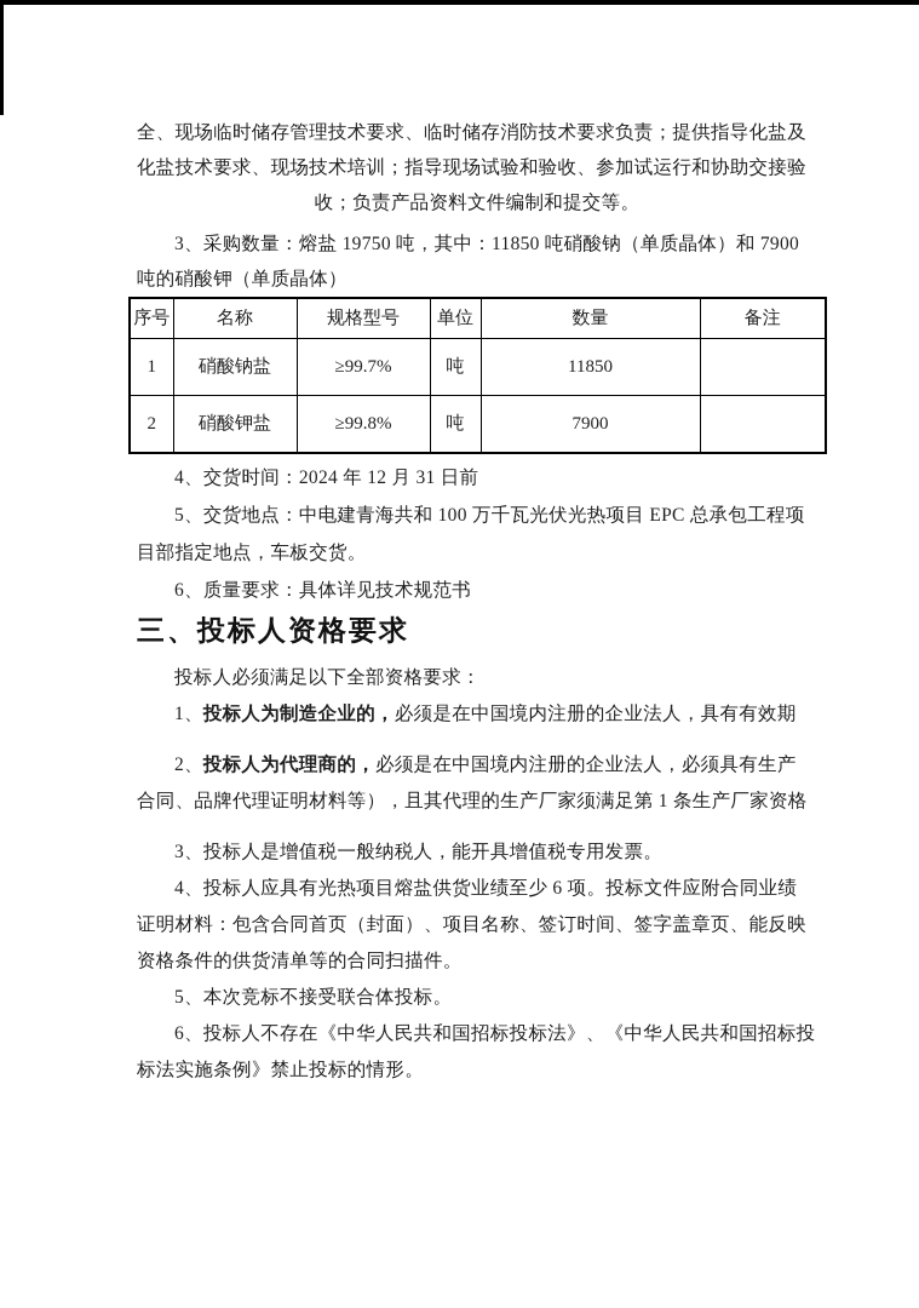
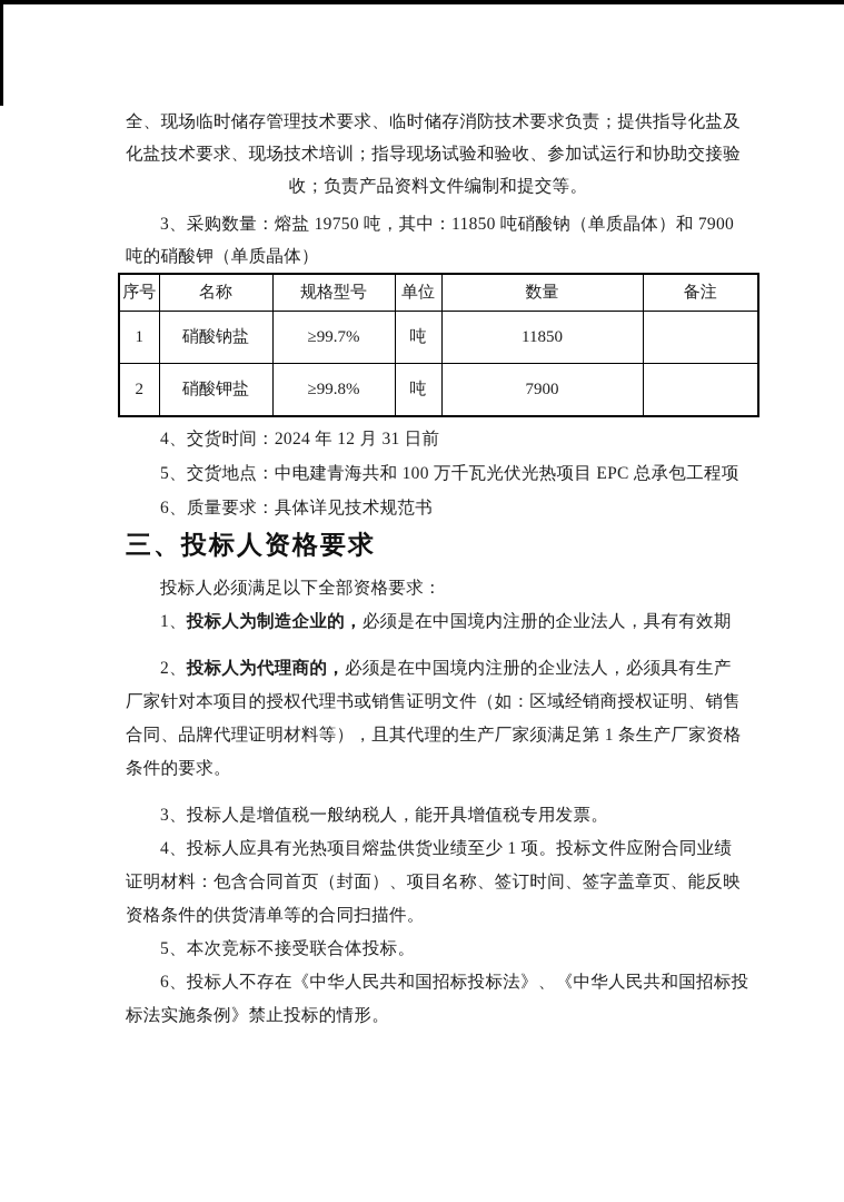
  全、现场临时储存管理技术要求、临时储存消防技术要求负责；提供指导化盐及
  化盐技术要求、现场技术培训；指导现场试验和验收、参加试运行和协助交接验
  收；负责产品资料文件编制和提交等。
  3、采购数量：熔盐 19750 吨，其中：11850 吨硝酸钠（单质晶体）和 7900
  吨的硝酸钾（单质晶体）
  序号	名称	规格型号	单位	数量	备注
  1	硝酸钠盐	≥99.7%	吨	11850
  2	硝酸钾盐	≥99.8%	吨	7900
  4、交货时间：2024 年 12 月 31 日前
  5、交货地点：中电建青海共和 100 万千瓦光伏光热项目 EPC 总承包工程项
- 目部指定地点，车板交货。
  6、质量要求：具体详见技术规范书
  三、投标人资格要求
  投标人必须满足以下全部资格要求：
  1、投标人为制造企业的，必须是在中国境内注册的企业法人，具有有效期
  2、投标人为代理商的，必须是在中国境内注册的企业法人，必须具有生产
+ 厂家针对本项目的授权代理书或销售证明文件（如：区域经销商授权证明、销售
  合同、品牌代理证明材料等），且其代理的生产厂家须满足第 1 条生产厂家资格
+ 条件的要求。
  3、投标人是增值税一般纳税人，能开具增值税专用发票。
- 4、投标人应具有光热项目熔盐供货业绩至少 6 项。投标文件应附合同业绩
+ 4、投标人应具有光热项目熔盐供货业绩至少 1 项。投标文件应附合同业绩
  证明材料：包含合同首页（封面）、项目名称、签订时间、签字盖章页、能反映
  资格条件的供货清单等的合同扫描件。
  5、本次竞标不接受联合体投标。
  6、投标人不存在《中华人民共和国招标投标法》、《中华人民共和国招标投
  标法实施条例》禁止投标的情形。
